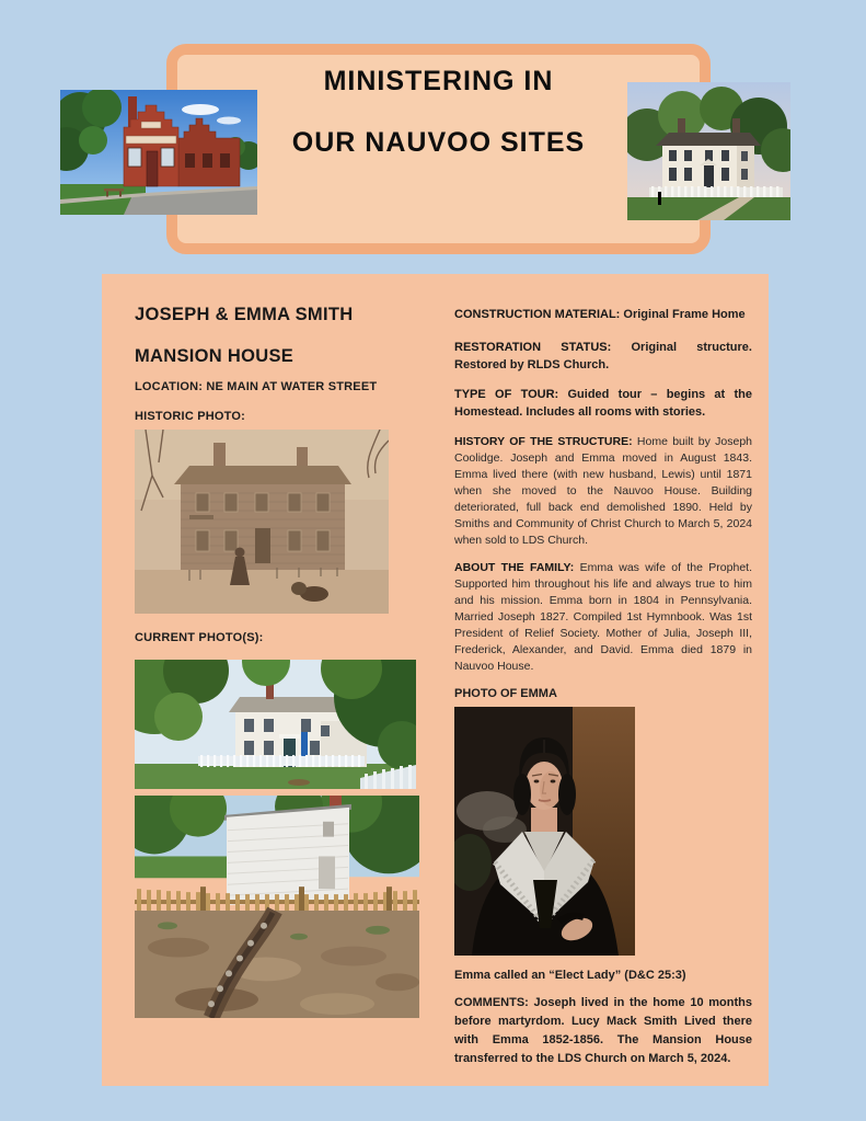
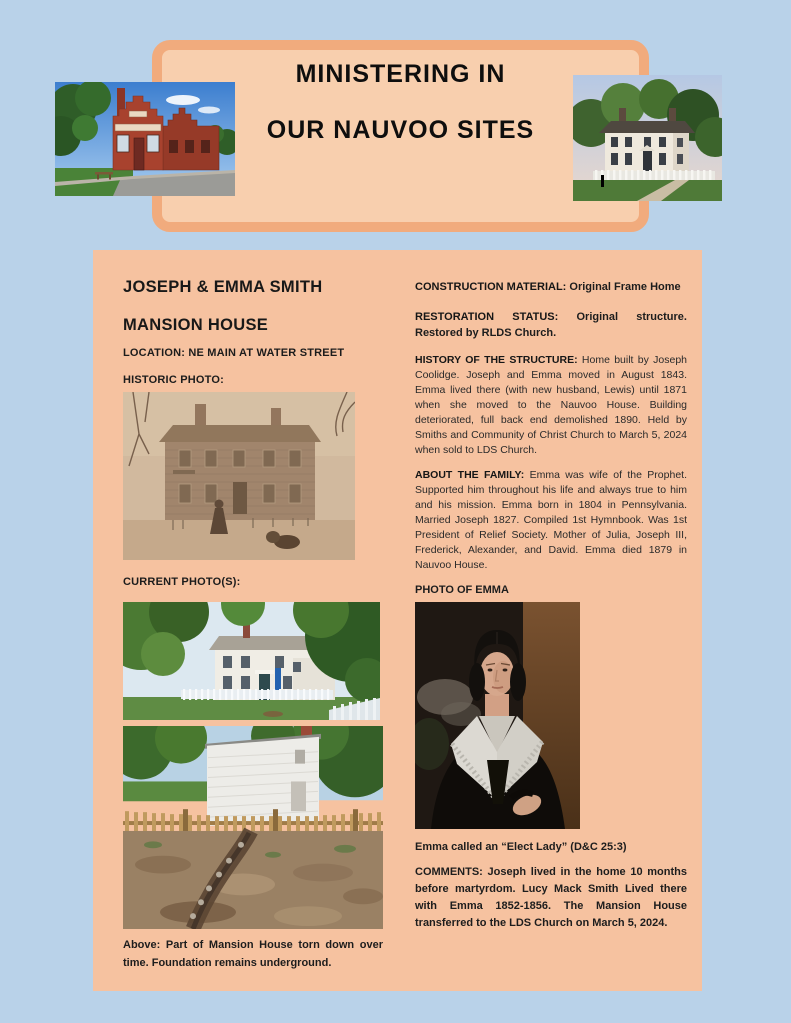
  MINISTERING IN
  OUR NAUVOO SITES
  JOSEPH & EMMA SMITH
  MANSION HOUSE
  LOCATION: NE MAIN AT WATER STREET
  HISTORIC PHOTO:
  CURRENT PHOTO(S):
+ Above: Part of Mansion House torn down over time. Foundation remains underground.
  CONSTRUCTION MATERIAL: Original Frame Home
  RESTORATION STATUS: Original structure. Restored by RLDS Church.
- TYPE OF TOUR: Guided tour – begins at the Homestead. Includes all rooms with stories.
  HISTORY OF THE STRUCTURE: Home built by Joseph Coolidge. Joseph and Emma moved in August 1843. Emma lived there (with new husband, Lewis) until 1871 when she moved to the Nauvoo House. Building deteriorated, full back end demolished 1890. Held by Smiths and Community of Christ Church to March 5, 2024 when sold to LDS Church.
  ABOUT THE FAMILY: Emma was wife of the Prophet. Supported him throughout his life and always true to him and his mission. Emma born in 1804 in Pennsylvania. Married Joseph 1827. Compiled 1st Hymnbook. Was 1st President of Relief Society. Mother of Julia, Joseph III, Frederick, Alexander, and David. Emma died 1879 in Nauvoo House.
  PHOTO OF EMMA
  Emma called an “Elect Lady” (D&C 25:3)
  COMMENTS: Joseph lived in the home 10 months before martyrdom. Lucy Mack Smith Lived there with Emma 1852-1856. The Mansion House transferred to the LDS Church on March 5, 2024.
